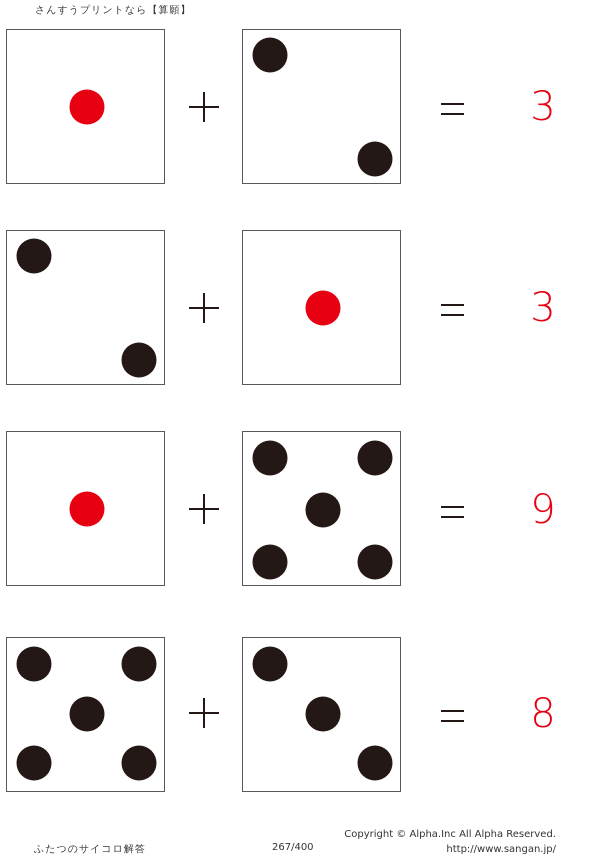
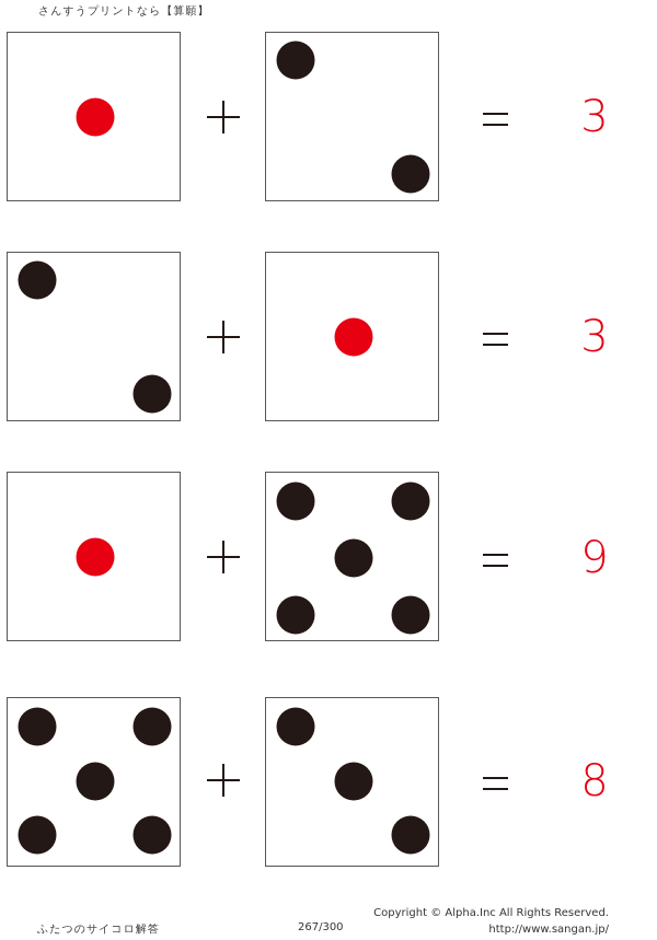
  さんすうプリントなら【算願】
  3
  3
  9
  8
  ふたつのサイコロ解答
- 267/400
+ 267/300
- Copyright © Alpha.Inc All Alpha Reserved.
+ Copyright © Alpha.Inc All Rights Reserved.
  http://www.sangan.jp/
